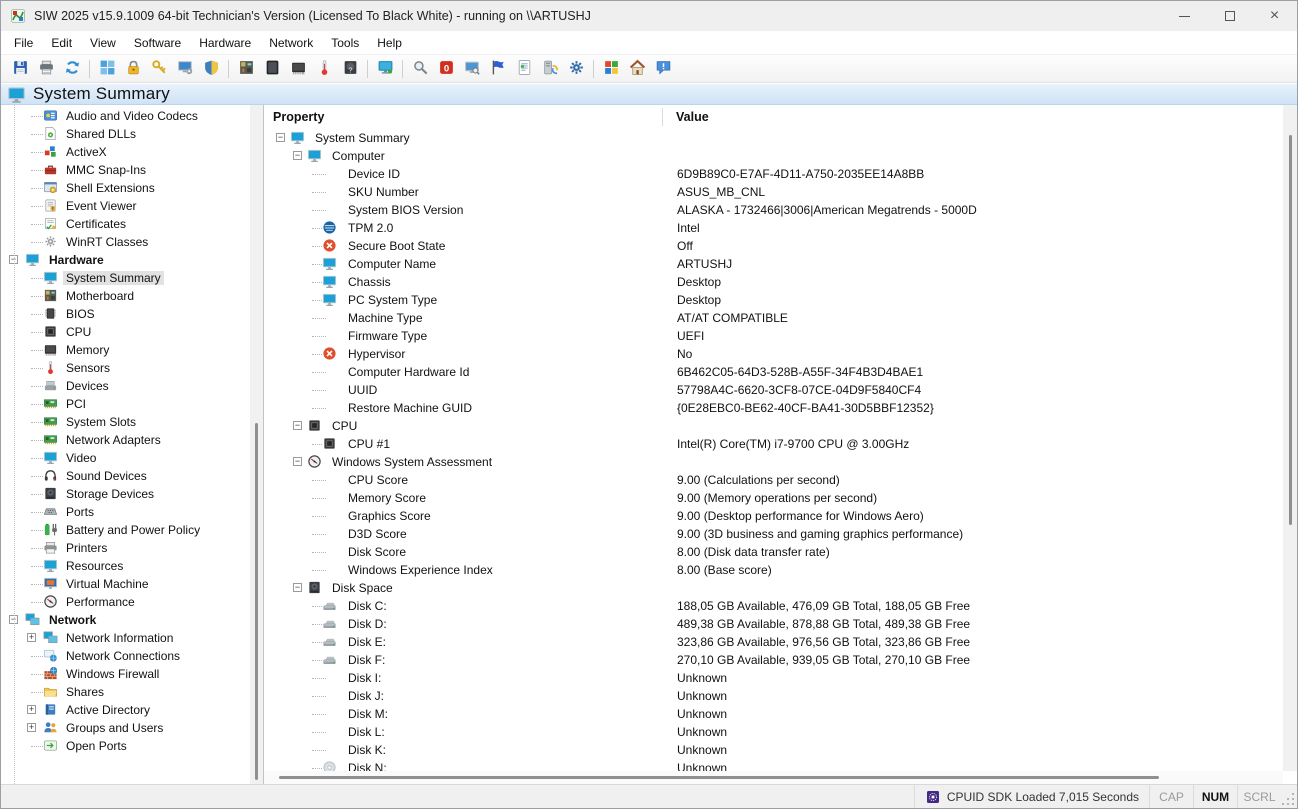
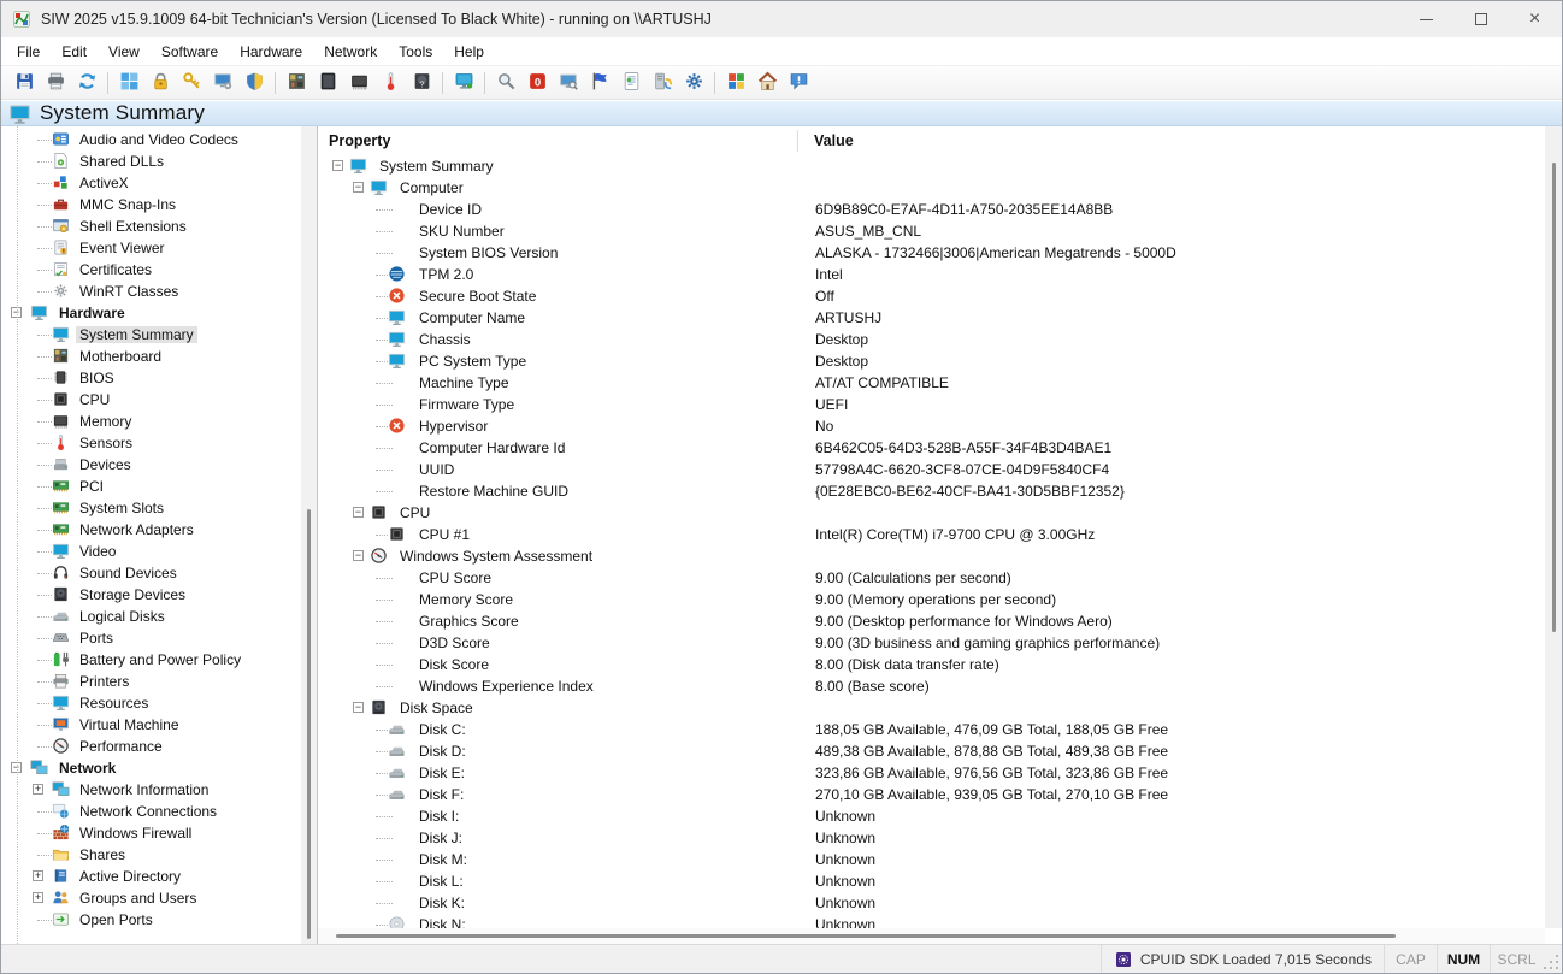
  SIW 2025 v15.9.1009 64-bit Technician's Version (Licensed To Black White) - running on \\ARTUSHJ
  ×
  File
  Edit
  View
  Software
  Hardware
  Network
  Tools
  Help
  ?
  0
  System Summary
  Audio and Video Codecs
  Shared DLLs
  ActiveX
  MMC Snap-Ins
  Shell Extensions
  Event Viewer
  Certificates
  WinRT Classes
  −
  Hardware
  System Summary
  Motherboard
  BIOS
  CPU
  Memory
  Sensors
  Devices
  PCI
  System Slots
  Network Adapters
  Video
  Sound Devices
  Storage Devices
+ Logical Disks
  Ports
  Battery and Power Policy
  Printers
  Resources
  Virtual Machine
  Performance
  −
  Network
  +
  Network Information
  Network Connections
  Windows Firewall
  Shares
  +
  Active Directory
  +
  Groups and Users
  Open Ports
  Property
  Value
  −
  System Summary
  −
  Computer
  Device ID
  6D9B89C0-E7AF-4D11-A750-2035EE14A8BB
  SKU Number
  ASUS_MB_CNL
  System BIOS Version
  ALASKA - 1732466|3006|American Megatrends - 5000D
  TPM 2.0
  Intel
  Secure Boot State
  Off
  Computer Name
  ARTUSHJ
  Chassis
  Desktop
  PC System Type
  Desktop
  Machine Type
  AT/AT COMPATIBLE
  Firmware Type
  UEFI
  Hypervisor
  No
  Computer Hardware Id
  6B462C05-64D3-528B-A55F-34F4B3D4BAE1
  UUID
  57798A4C-6620-3CF8-07CE-04D9F5840CF4
  Restore Machine GUID
  {0E28EBC0-BE62-40CF-BA41-30D5BBF12352}
  −
  CPU
  CPU #1
  Intel(R) Core(TM) i7-9700 CPU @ 3.00GHz
  −
  Windows System Assessment
  CPU Score
  9.00 (Calculations per second)
  Memory Score
  9.00 (Memory operations per second)
  Graphics Score
  9.00 (Desktop performance for Windows Aero)
  D3D Score
  9.00 (3D business and gaming graphics performance)
  Disk Score
  8.00 (Disk data transfer rate)
  Windows Experience Index
  8.00 (Base score)
  −
  Disk Space
  Disk C:
  188,05 GB Available, 476,09 GB Total, 188,05 GB Free
  Disk D:
  489,38 GB Available, 878,88 GB Total, 489,38 GB Free
  Disk E:
  323,86 GB Available, 976,56 GB Total, 323,86 GB Free
  Disk F:
  270,10 GB Available, 939,05 GB Total, 270,10 GB Free
  Disk I:
  Unknown
  Disk J:
  Unknown
  Disk M:
  Unknown
  Disk L:
  Unknown
  Disk K:
  Unknown
  Disk N:
  Unknown
  CPUID SDK Loaded 7,015 Seconds
  CAP
  NUM
  SCRL
